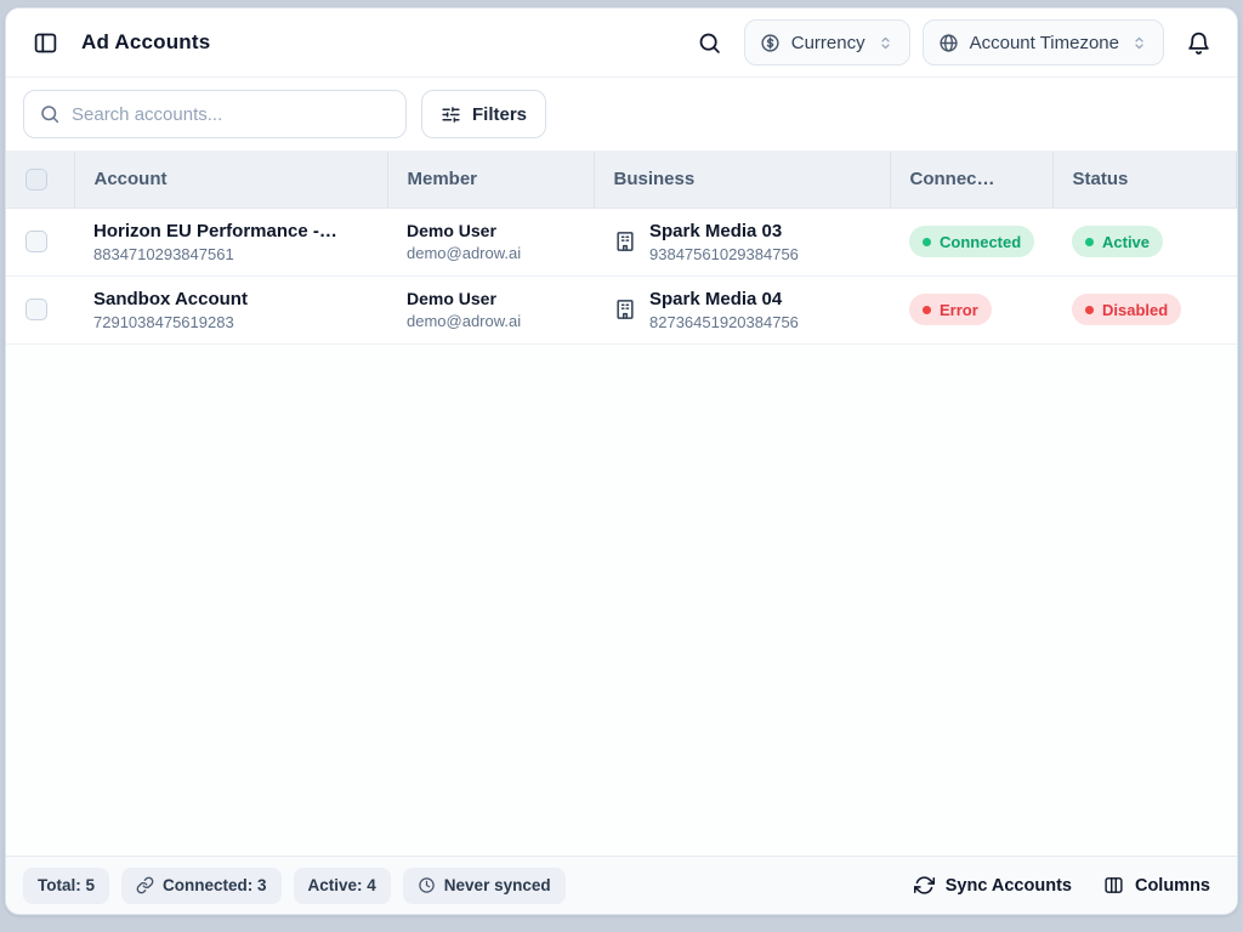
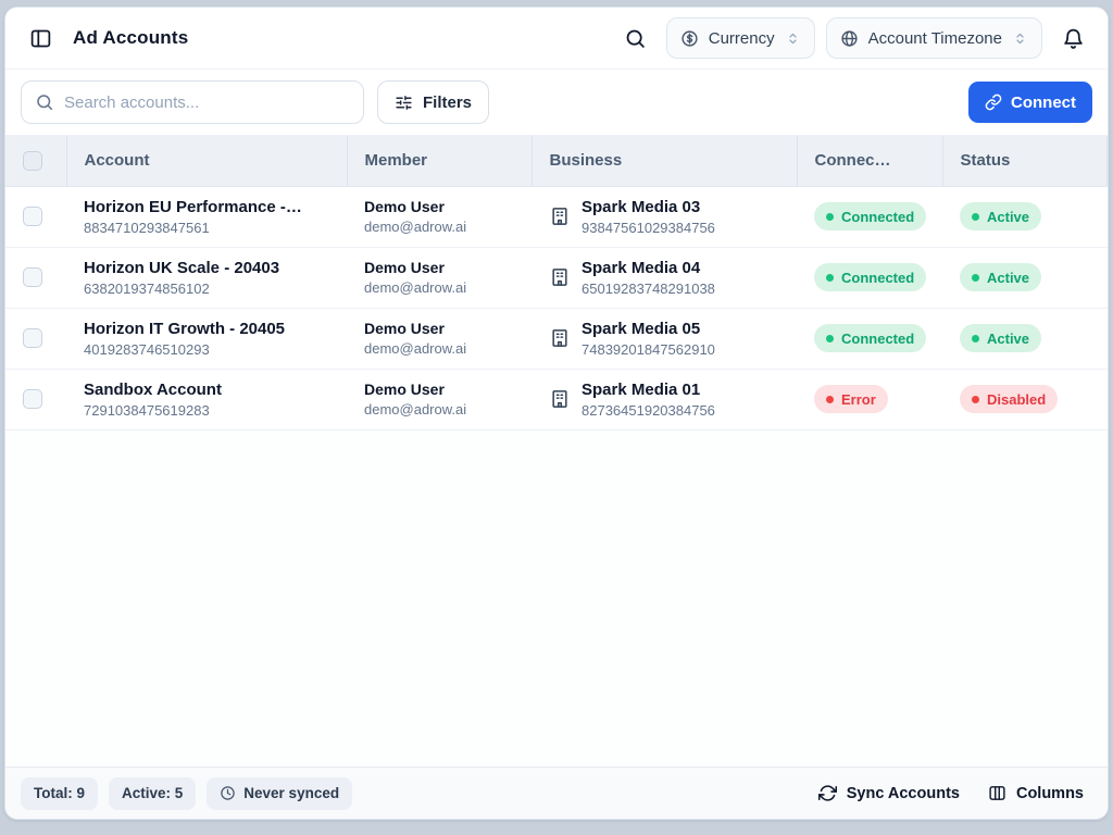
  Ad Accounts
  Currency
  Account Timezone
  Search accounts...
  Filters
+ Connect
  	Account	Member	Business	Connec…	Status
  	Horizon EU Performance -… 8834710293847561	Demo User demo@adrow.ai	Spark Media 03 93847561029384756	Connected	Active
+ 	Horizon UK Scale - 20403 6382019374856102	Demo User demo@adrow.ai	Spark Media 04 65019283748291038	Connected	Active
+ 	Horizon IT Growth - 20405 4019283746510293	Demo User demo@adrow.ai	Spark Media 05 74839201847562910	Connected	Active
- 	Sandbox Account 7291038475619283	Demo User demo@adrow.ai	Spark Media 04 82736451920384756	Error	Disabled
+ 	Sandbox Account 7291038475619283	Demo User demo@adrow.ai	Spark Media 01 82736451920384756	Error	Disabled
- Total: 5
+ Total: 9
- Connected: 3
- Active: 4
+ Active: 5
  Never synced
  Sync Accounts
  Columns
